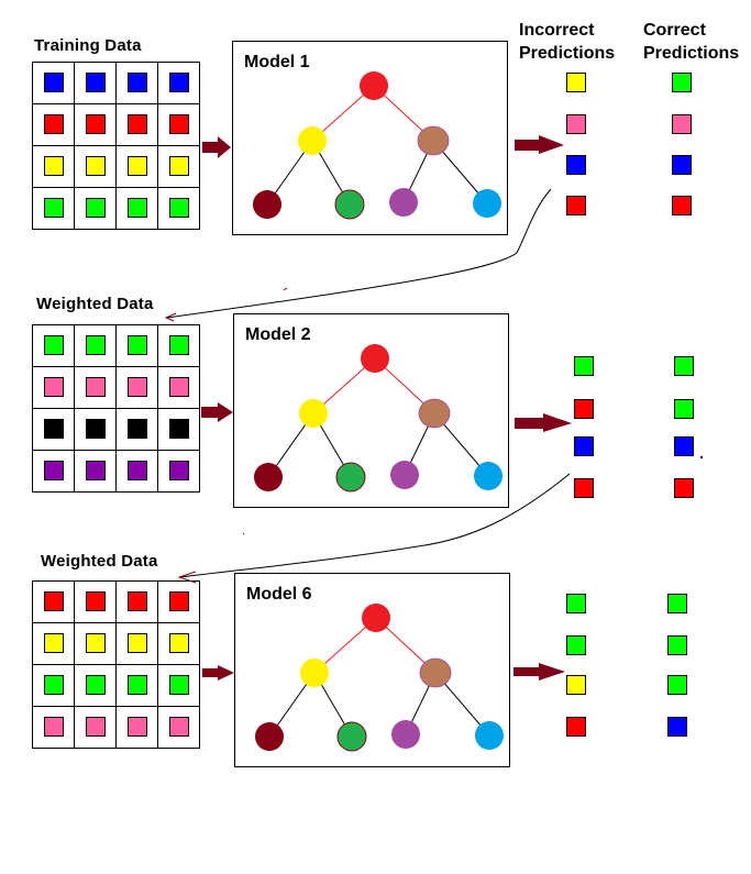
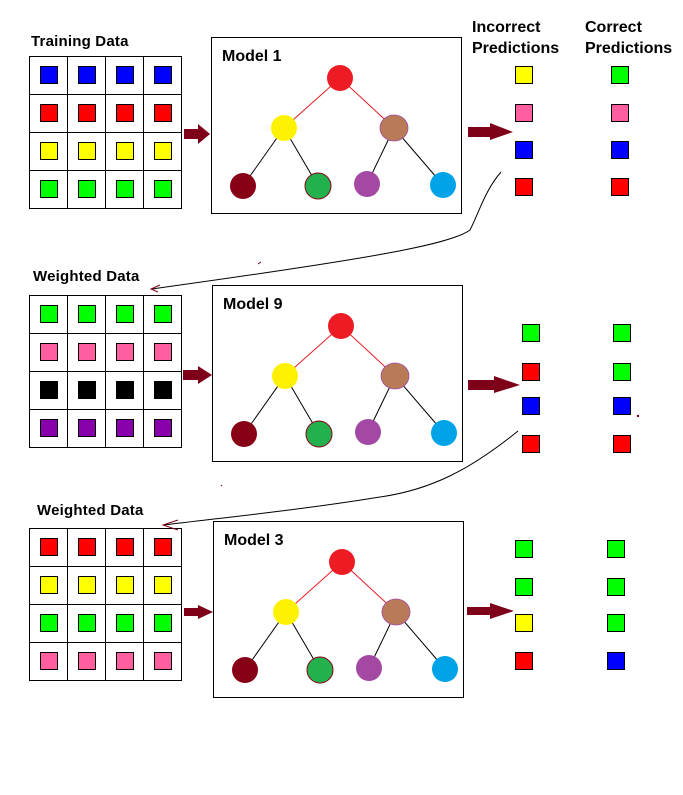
  Incorrect
  Predictions
  Correct
  Predictions
  Training Data
  Model 1
  Weighted Data
- Model 2
+ Model 9
  Weighted Data
- Model 6
+ Model 3
